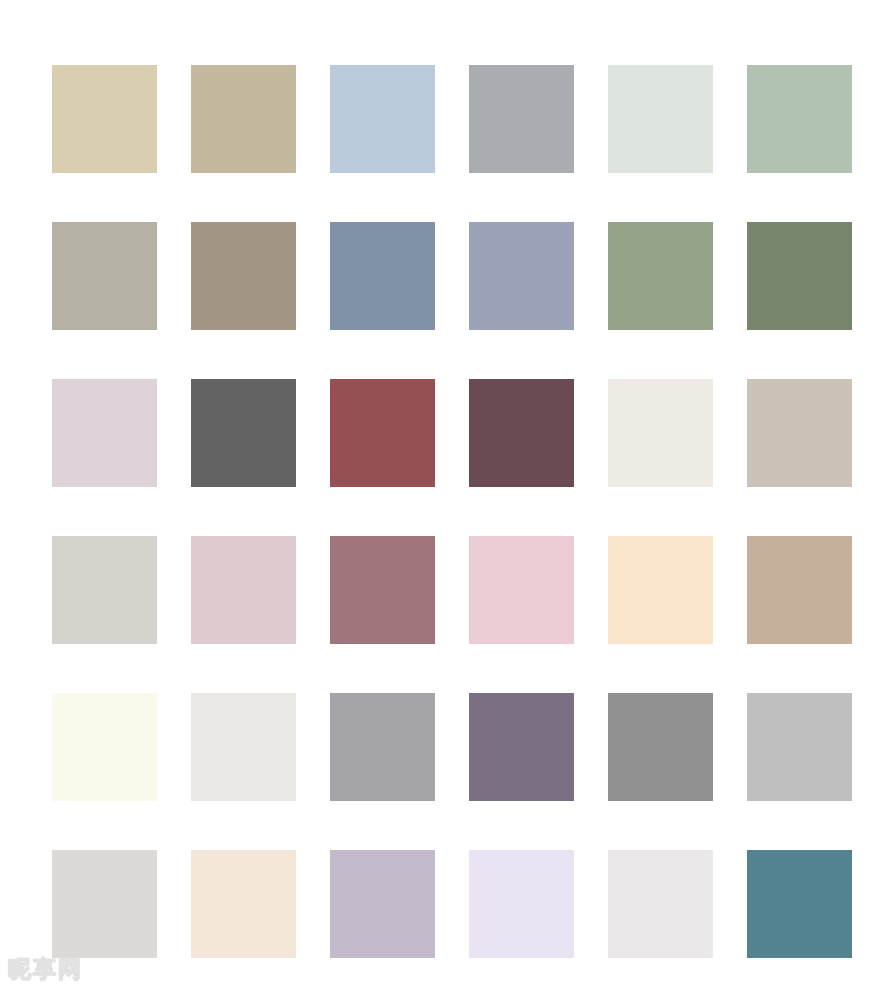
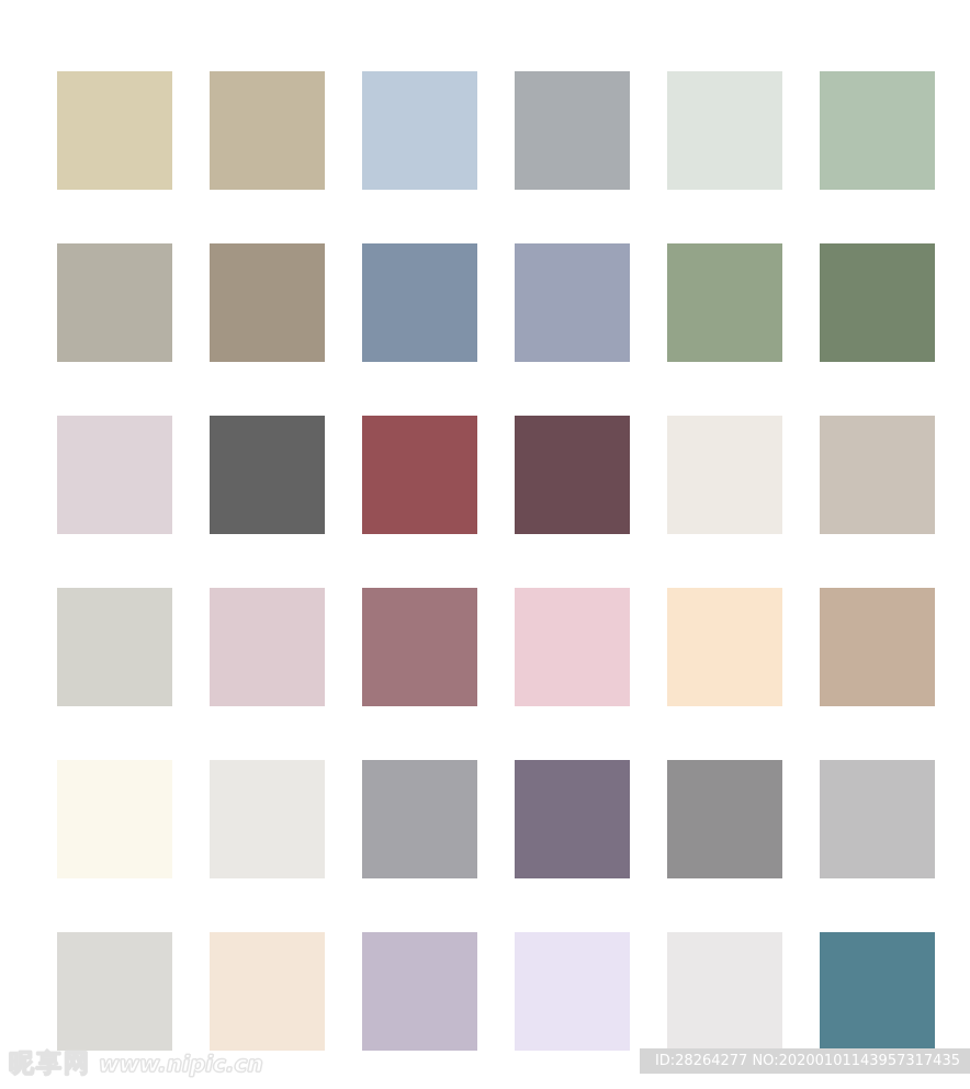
  昵享网
+ www.nipic.cn
+ ID:28264277 NO:20200101143957317435
